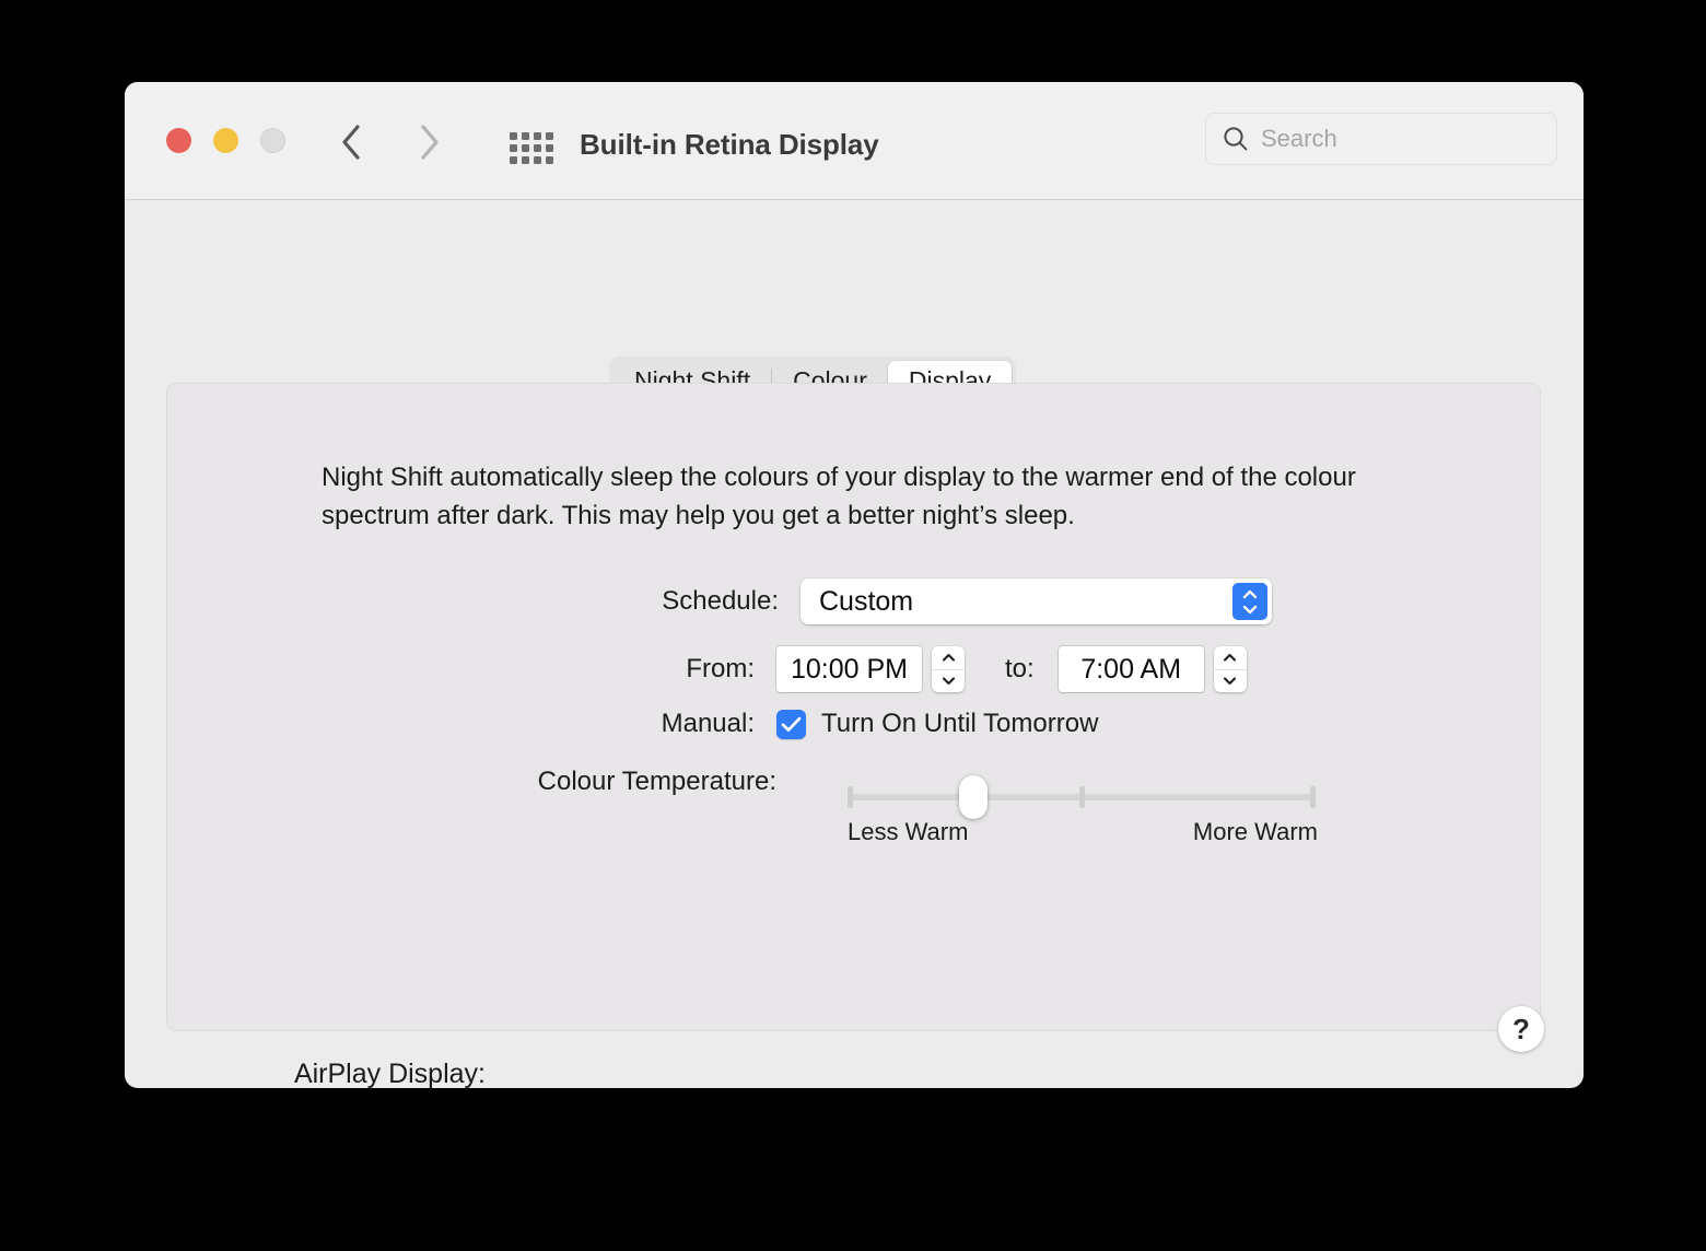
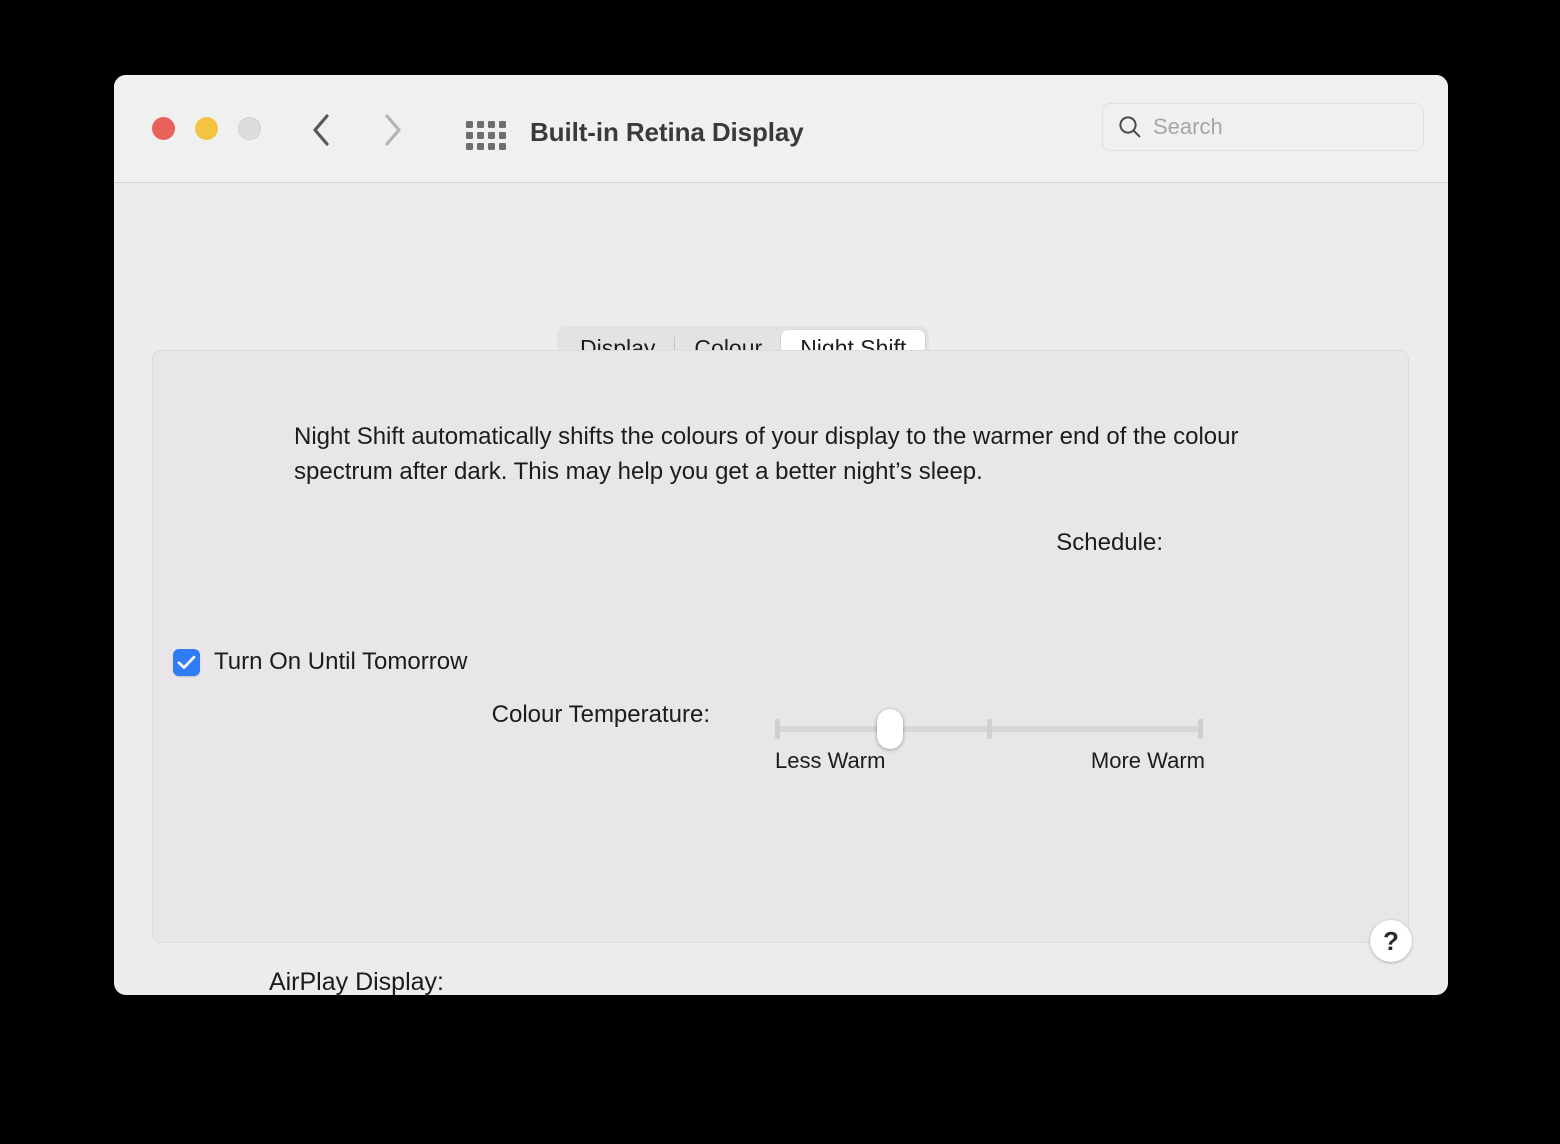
  Built-in Retina Display
  Search
- Night Shift
+ Display
  Colour
- Display
+ Night Shift
- Night Shift automatically sleep the colours of your display to the warmer end of the colour spectrum after dark. This may help you get a better night’s sleep.
+ Night Shift automatically shifts the colours of your display to the warmer end of the colour spectrum after dark. This may help you get a better night’s sleep.
  Schedule:
- Custom
- From:
- 10:00 PM
- to:
- 7:00 AM
- Manual:
  Turn On Until Tomorrow
  Colour Temperature:
  Less Warm
  More Warm
  AirPlay Display:
  ?
